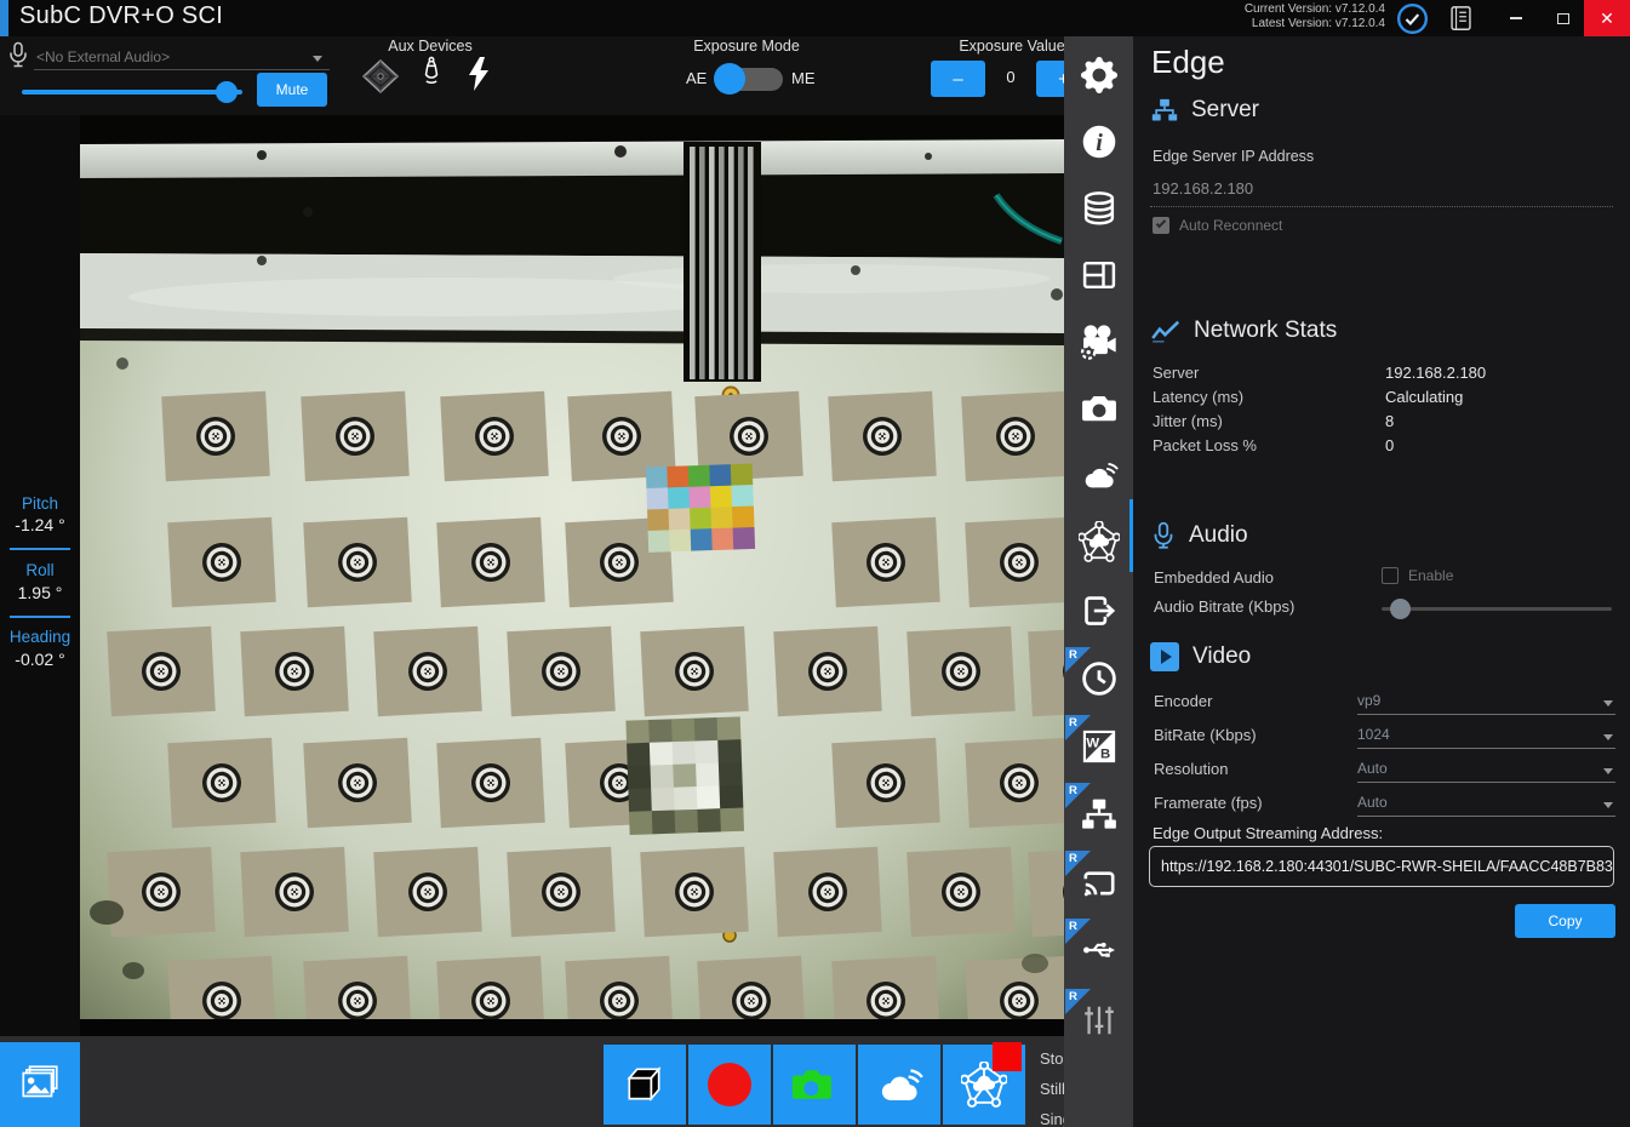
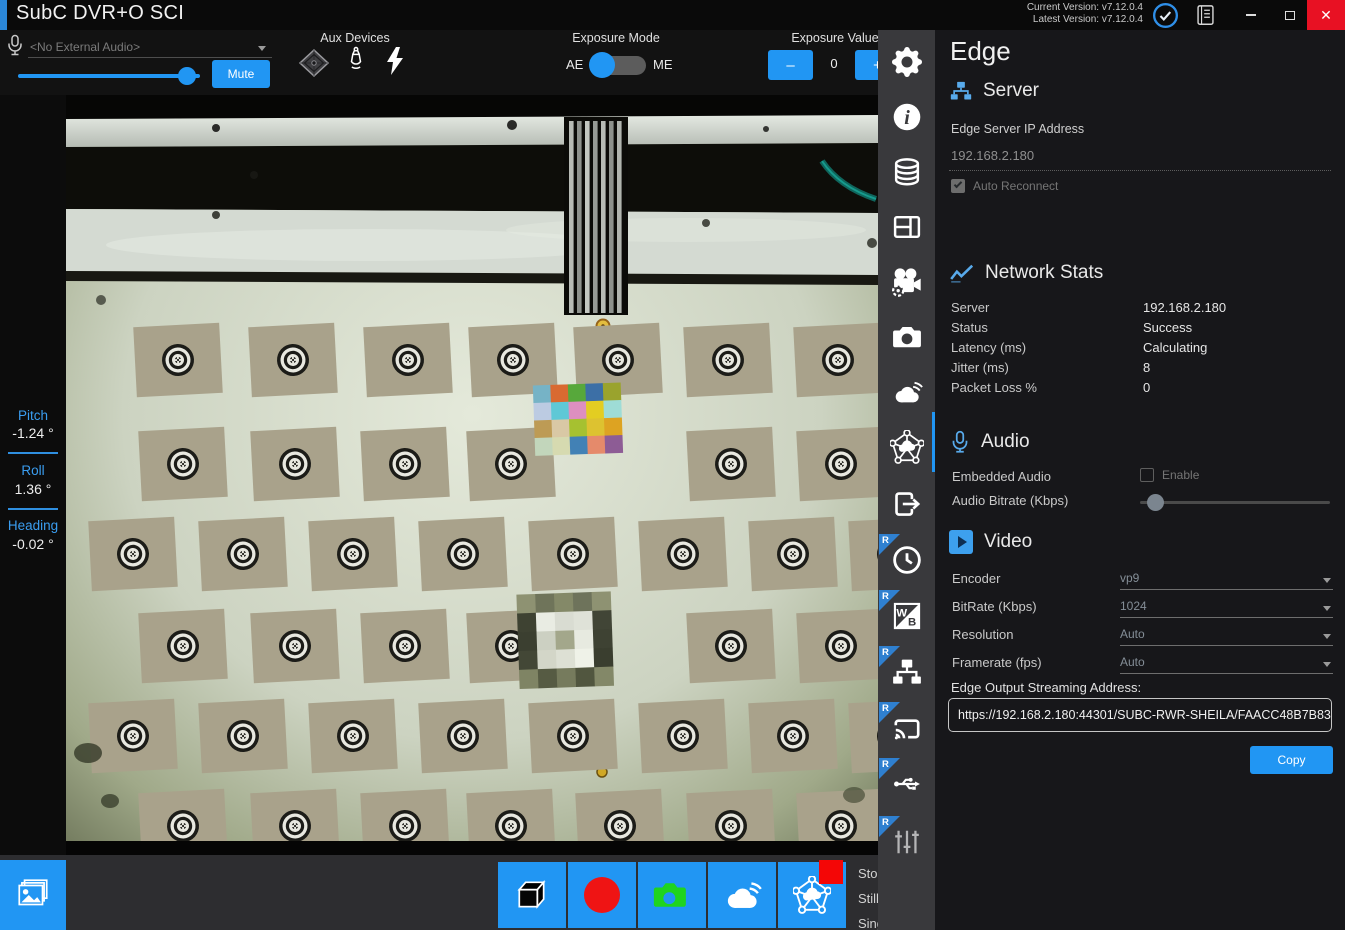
  SubC DVR+O SCI
  Current Version: v7.12.0.4
  Latest Version: v7.12.0.4
  ✕
  <No External Audio>
  Mute
  Aux Devices
  Exposure Mode
  AE
  ME
  Exposure Value
  –
  0
  Pitch
  -1.24 °
  Roll
- 1.95 °
+ 1.36 °
  Heading
  -0.02 °
  Sto
  Stil
  Sin
  i
  R
  R
  W
  B
  R
  R
  R
  R
  Edge
  Server
  Edge Server IP Address
  192.168.2.180
  Auto Reconnect
  Network Stats
  Server
  192.168.2.180
+ Status
+ Success
  Latency (ms)
  Calculating
  Jitter (ms)
  8
  Packet Loss %
  0
  Audio
  Embedded Audio
  Enable
  Audio Bitrate (Kbps)
  Video
  Encoder
  vp9
  BitRate (Kbps)
  1024
  Resolution
  Auto
  Framerate (fps)
  Auto
  Edge Output Streaming Address:
  https://192.168.2.180:44301/SUBC-RWR-SHEILA/FAACC48B7B83
  Copy
